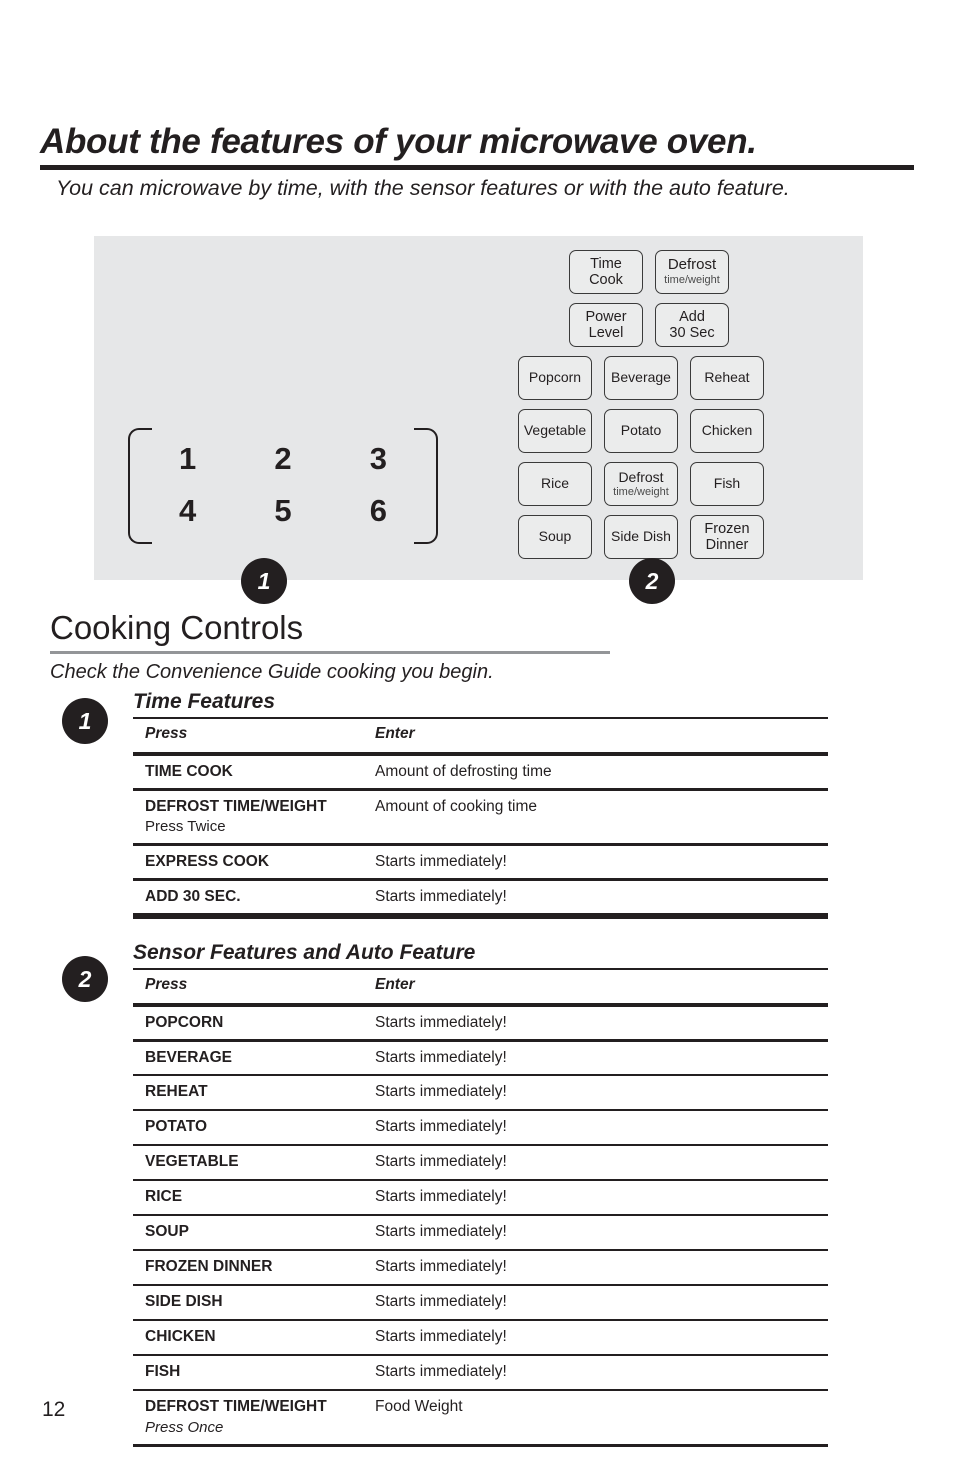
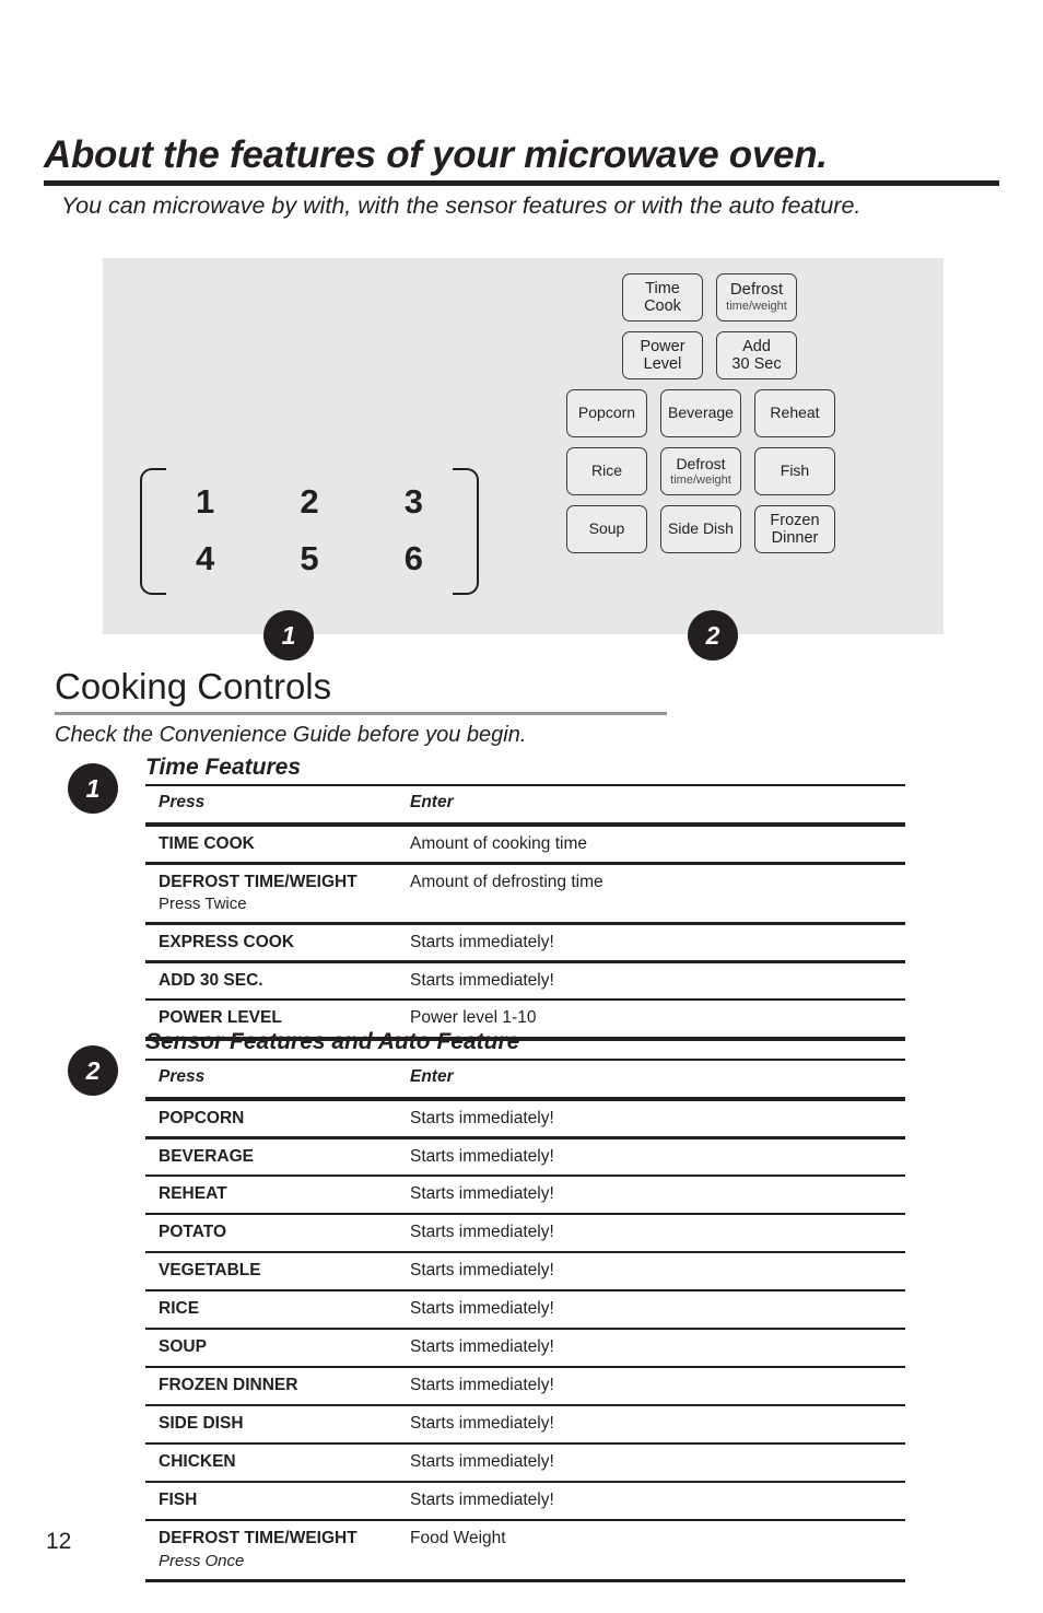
  About the features of your microwave oven.
- You can microwave by time, with the sensor features or with the auto feature.
+ You can microwave by with, with the sensor features or with the auto feature.
  1
  2
  3
  4
  5
  6
  Time
  Cook
  Defrost
  time/weight
  Power
  Level
  Add
  30 Sec
  Popcorn
  Beverage
  Reheat
- Vegetable
- Potato
- Chicken
  Rice
  Defrost
  time/weight
  Fish
  Soup
  Side Dish
  Frozen
  Dinner
  1
  2
  Cooking Controls
- Check the Convenience Guide cooking you begin.
+ Check the Convenience Guide before you begin.
  1
  2
  Time Features
  Press
  Enter
  TIME COOK
- Amount of defrosting time
+ Amount of cooking time
  DEFROST TIME/WEIGHT
  Press Twice
- Amount of cooking time
+ Amount of defrosting time
  EXPRESS COOK
  Starts immediately!
  ADD 30 SEC.
  Starts immediately!
+ POWER LEVEL
+ Power level 1-10
  Sensor Features and Auto Feature
  Press
  Enter
  POPCORN
  Starts immediately!
  BEVERAGE
  Starts immediately!
  REHEAT
  Starts immediately!
  POTATO
  Starts immediately!
  VEGETABLE
  Starts immediately!
  RICE
  Starts immediately!
  SOUP
  Starts immediately!
  FROZEN DINNER
  Starts immediately!
  SIDE DISH
  Starts immediately!
  CHICKEN
  Starts immediately!
  FISH
  Starts immediately!
  DEFROST TIME/WEIGHT
  Press Once
  Food Weight
  12
